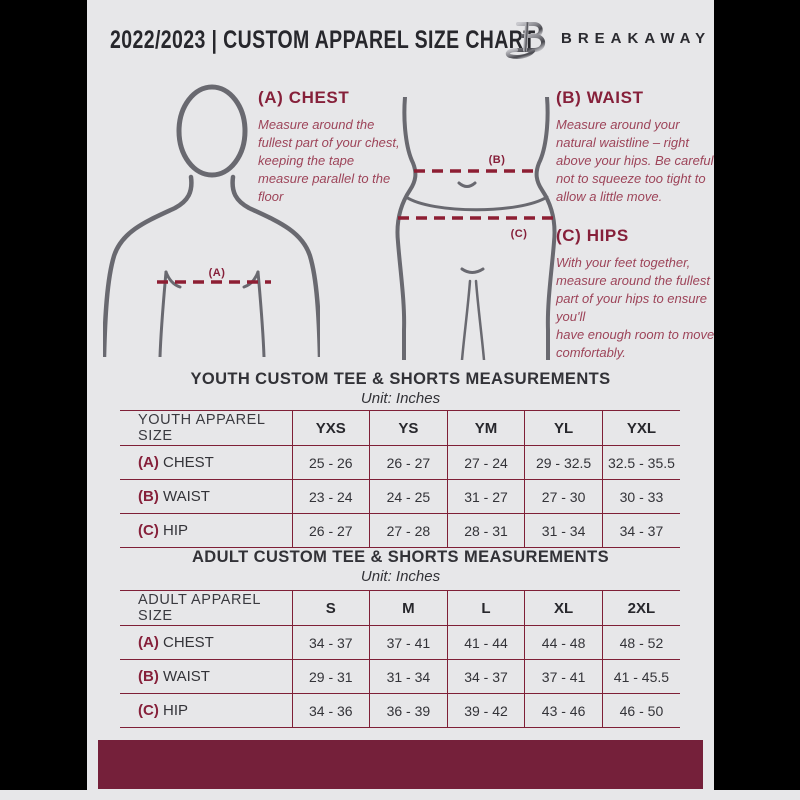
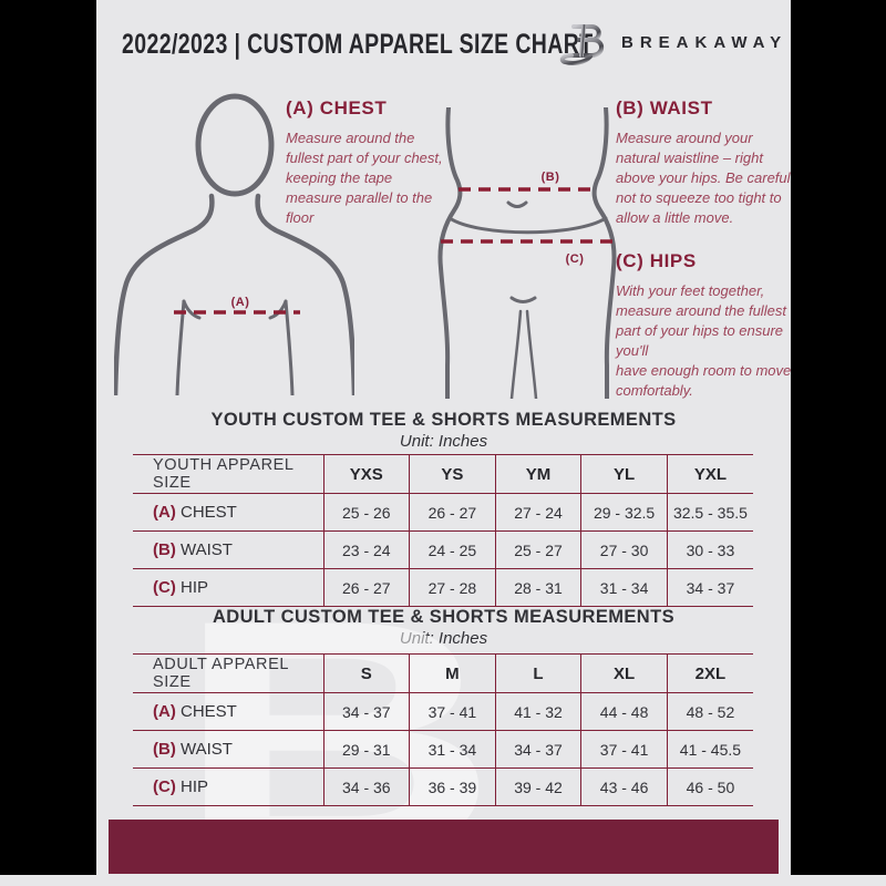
+ B
  2022/2023 | CUSTOM APPAREL SIZE CHART
  BREAKAWAY
  (A)
  (B)
  (C)
  (A) CHEST
  Measure around the fullest part of your chest, keeping the tape measure parallel to the floor
  (B) WAIST
  Measure around your natural waistline – right above your hips. Be careful not to squeeze too tight to allow a little move.
  (C) HIPS
  With your feet together, measure around the fullest part of your hips to ensure you'll
  have enough room to move comfortably.
  YOUTH CUSTOM TEE & SHORTS MEASUREMENTS
  Unit: Inches
  YOUTH APPAREL SIZE	YXS	YS	YM	YL	YXL
  (A) CHEST	25 - 26	26 - 27	27 - 24	29 - 32.5	32.5 - 35.5
- (B) WAIST	23 - 24	24 - 25	31 - 27	27 - 30	30 - 33
+ (B) WAIST	23 - 24	24 - 25	25 - 27	27 - 30	30 - 33
  (C) HIP	26 - 27	27 - 28	28 - 31	31 - 34	34 - 37
  ADULT CUSTOM TEE & SHORTS MEASUREMENTS
  Unit: Inches
  ADULT APPAREL SIZE	S	M	L	XL	2XL
- (A) CHEST	34 - 37	37 - 41	41 - 44	44 - 48	48 - 52
+ (A) CHEST	34 - 37	37 - 41	41 - 32	44 - 48	48 - 52
  (B) WAIST	29 - 31	31 - 34	34 - 37	37 - 41	41 - 45.5
  (C) HIP	34 - 36	36 - 39	39 - 42	43 - 46	46 - 50
